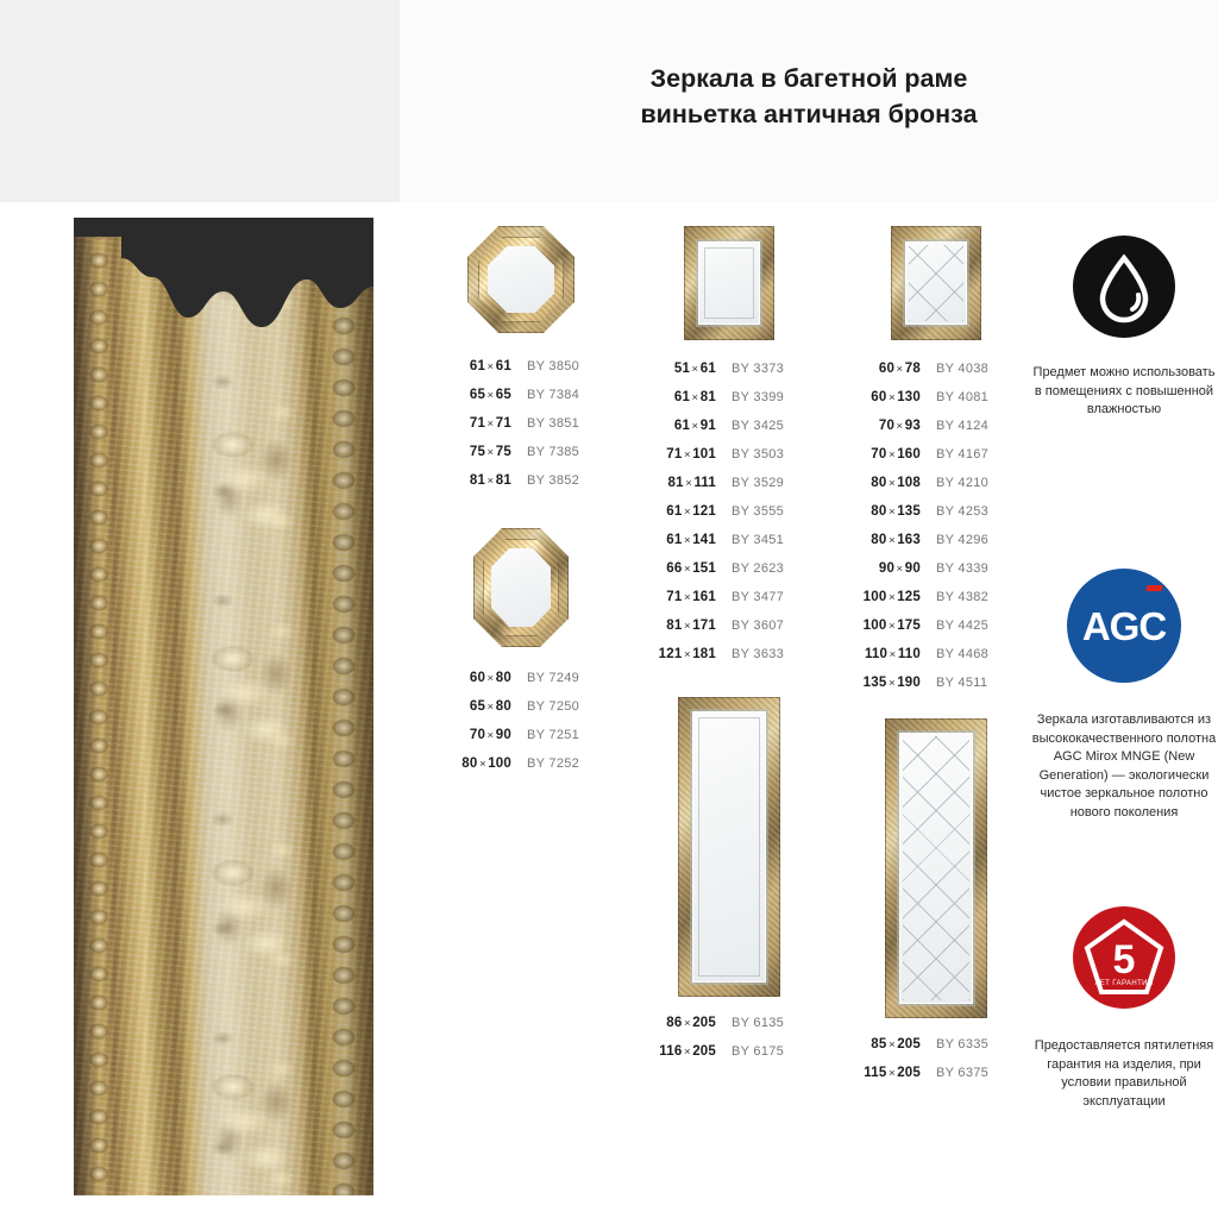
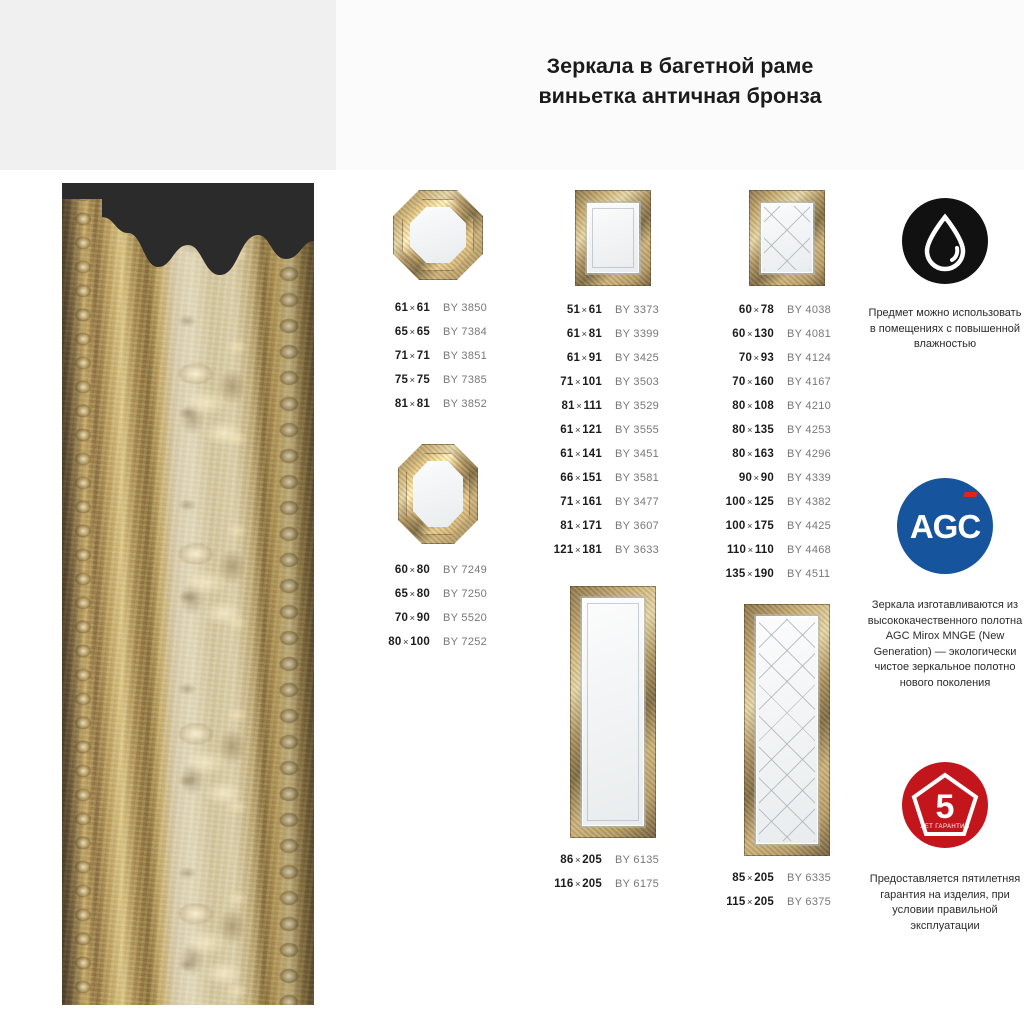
  Зеркала в багетной раме
  виньетка античная бронза
  61 × 61
  BY 3850
  65 × 65
  BY 7384
  71 × 71
  BY 3851
  75 × 75
  BY 7385
  81 × 81
  BY 3852
  60 × 80
  BY 7249
  65 × 80
  BY 7250
  70 × 90
- BY 7251
+ BY 5520
  80 × 100
  BY 7252
  51 × 61
  BY 3373
  61 × 81
  BY 3399
  61 × 91
  BY 3425
  71 × 101
  BY 3503
  81 × 111
  BY 3529
  61 × 121
  BY 3555
  61 × 141
  BY 3451
  66 × 151
- BY 2623
+ BY 3581
  71 × 161
  BY 3477
  81 × 171
  BY 3607
  121 × 181
  BY 3633
  86 × 205
  BY 6135
  116 × 205
  BY 6175
  60 × 78
  BY 4038
  60 × 130
  BY 4081
  70 × 93
  BY 4124
  70 × 160
  BY 4167
  80 × 108
  BY 4210
  80 × 135
  BY 4253
  80 × 163
  BY 4296
  90 × 90
  BY 4339
  100 × 125
  BY 4382
  100 × 175
  BY 4425
  110 × 110
  BY 4468
  135 × 190
  BY 4511
  85 × 205
  BY 6335
  115 × 205
  BY 6375
  Предмет можно использовать в помещениях с повышенной влажностью
  AGC
  Зеркала изготавливаются из высококачественного полотна AGC Mirox MNGE (New Generation) — экологически чистое зеркальное полотно нового поколения
  5
  Предоставляется пятилетняя гарантия на изделия, при условии правильной эксплуатации
